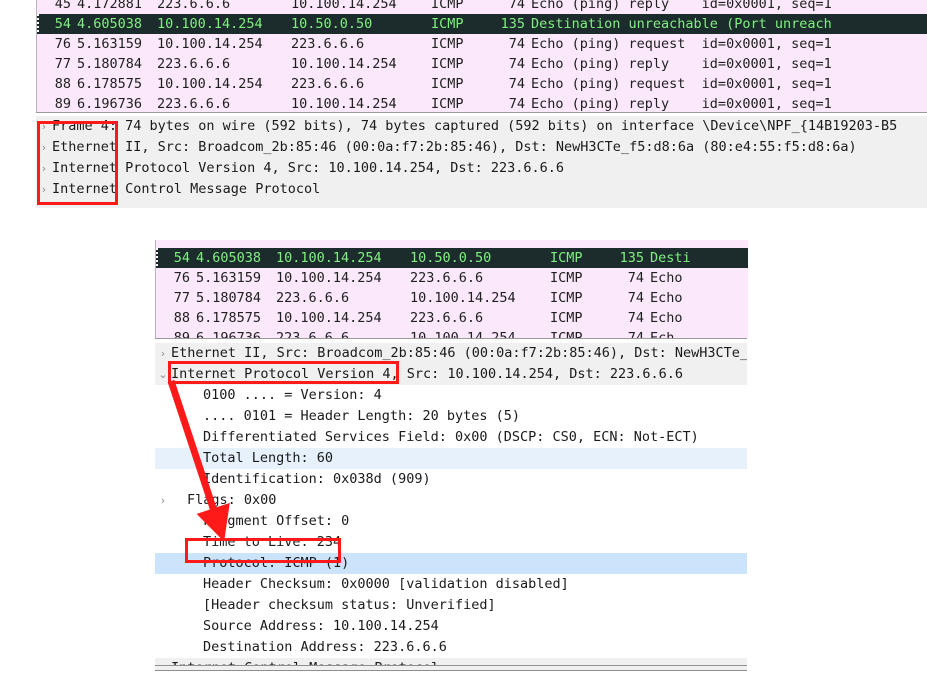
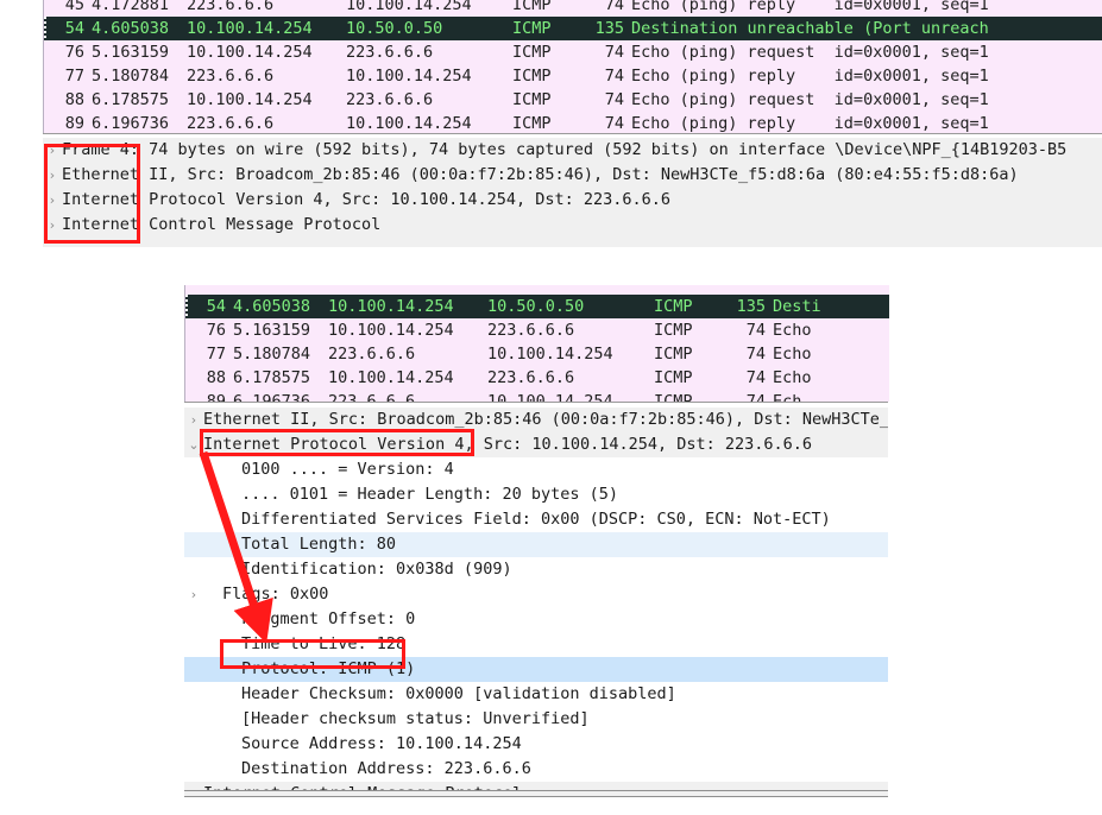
  45 4.172881 223.6.6.6 10.100.14.254 ICMP 74 Echo (ping) reply id=0x0001, seq=1
  54 4.605038 10.100.14.254 10.50.0.50 ICMP 135 Destination unreachable (Port unreach
  76 5.163159 10.100.14.254 223.6.6.6 ICMP 74 Echo (ping) request id=0x0001, seq=1
  77 5.180784 223.6.6.6 10.100.14.254 ICMP 74 Echo (ping) reply id=0x0001, seq=1
  88 6.178575 10.100.14.254 223.6.6.6 ICMP 74 Echo (ping) request id=0x0001, seq=1
  89 6.196736 223.6.6.6 10.100.14.254 ICMP 74 Echo (ping) reply id=0x0001, seq=1
  › Frame 4: 74 bytes on wire (592 bits), 74 bytes captured (592 bits) on interface \Device\NPF_{14B19203-B5
  › Ethernet II, Src: Broadcom_2b:85:46 (00:0a:f7:2b:85:46), Dst: NewH3CTe_f5:d8:6a (80:e4:55:f5:d8:6a)
  › Internet Protocol Version 4, Src: 10.100.14.254, Dst: 223.6.6.6
  › Internet Control Message Protocol
  54 4.605038 10.100.14.254 10.50.0.50 ICMP 135 Desti
  76 5.163159 10.100.14.254 223.6.6.6 ICMP 74 Echo
  77 5.180784 223.6.6.6 10.100.14.254 ICMP 74 Echo
  88 6.178575 10.100.14.254 223.6.6.6 ICMP 74 Echo
  › Ethernet II, Src: Broadcom_2b:85:46 (00:0a:f7:2b:85:46), Dst: NewH3CTe_
  ⌄ Internet Protocol Version 4, Src: 10.100.14.254, Dst: 223.6.6.6
  0100 .... = Version: 4
  .... 0101 = Header Length: 20 bytes (5)
  Differentiated Services Field: 0x00 (DSCP: CS0, ECN: Not-ECT)
- Total Length: 60
+ Total Length: 80
  dentification: 0x038d (909)
  › Flgs: 0x00
  Fagment Offset: 0
- Time to Live: 234
+ Time to Live: 128
  Protocol: ICMP (1)
  Header Checksum: 0x0000 [validation disabled]
  [Header checksum status: Unverified]
  Source Address: 10.100.14.254
  Destination Address: 223.6.6.6
